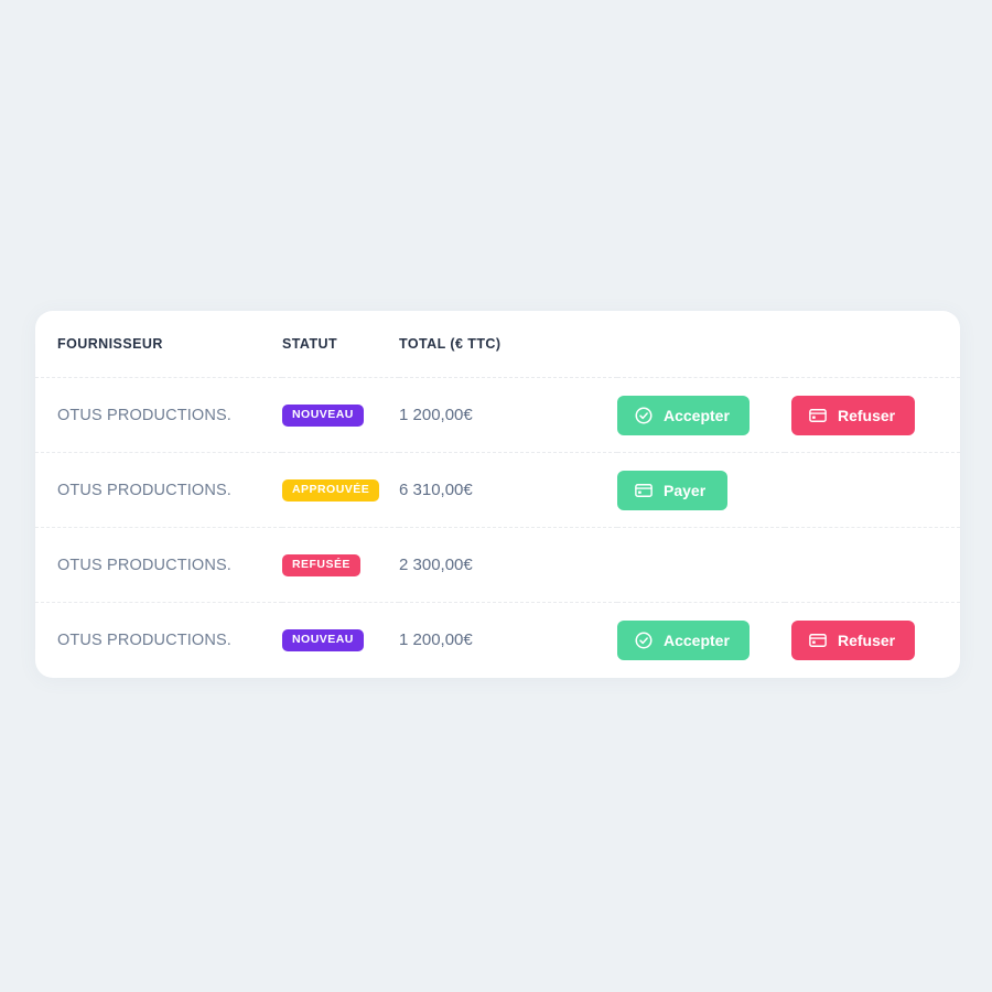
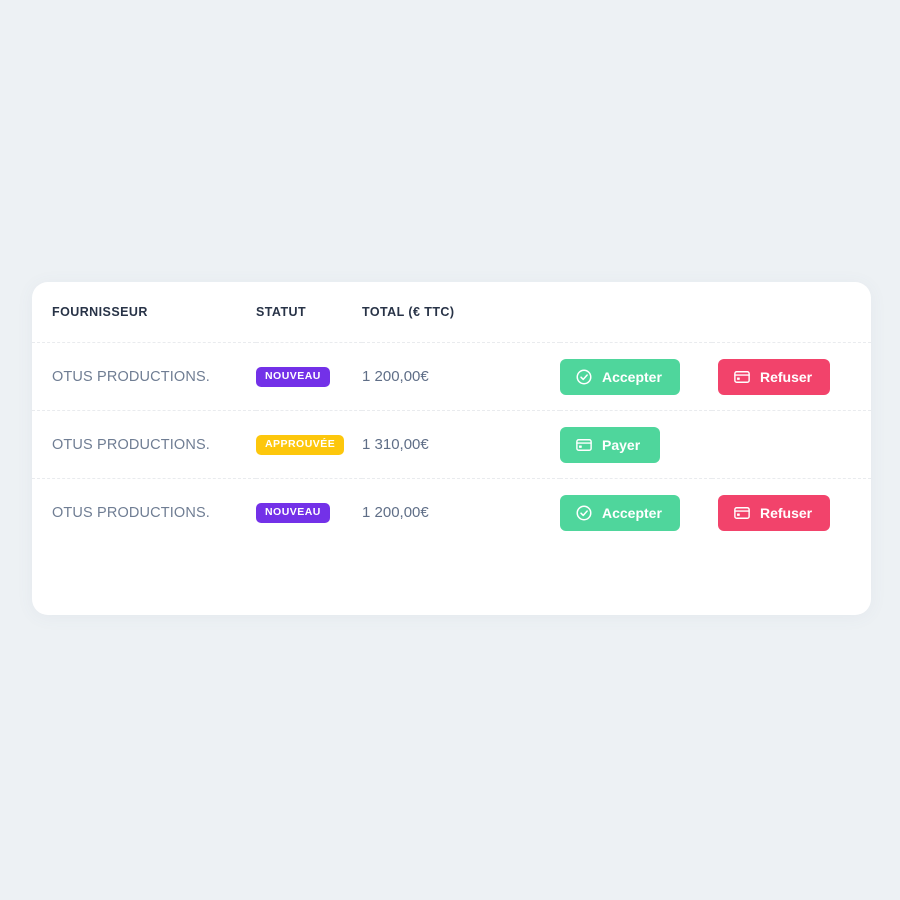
  FOURNISSEUR	STATUT	TOTAL (€ TTC)
  OTUS PRODUCTIONS.	NOUVEAU	1 200,00€	Accepter	Refuser
- OTUS PRODUCTIONS.	APPROUVÉE	6 310,00€	Payer
+ OTUS PRODUCTIONS.	APPROUVÉE	1 310,00€	Payer
- OTUS PRODUCTIONS.	REFUSÉE	2 300,00€
  OTUS PRODUCTIONS.	NOUVEAU	1 200,00€	Accepter	Refuser
